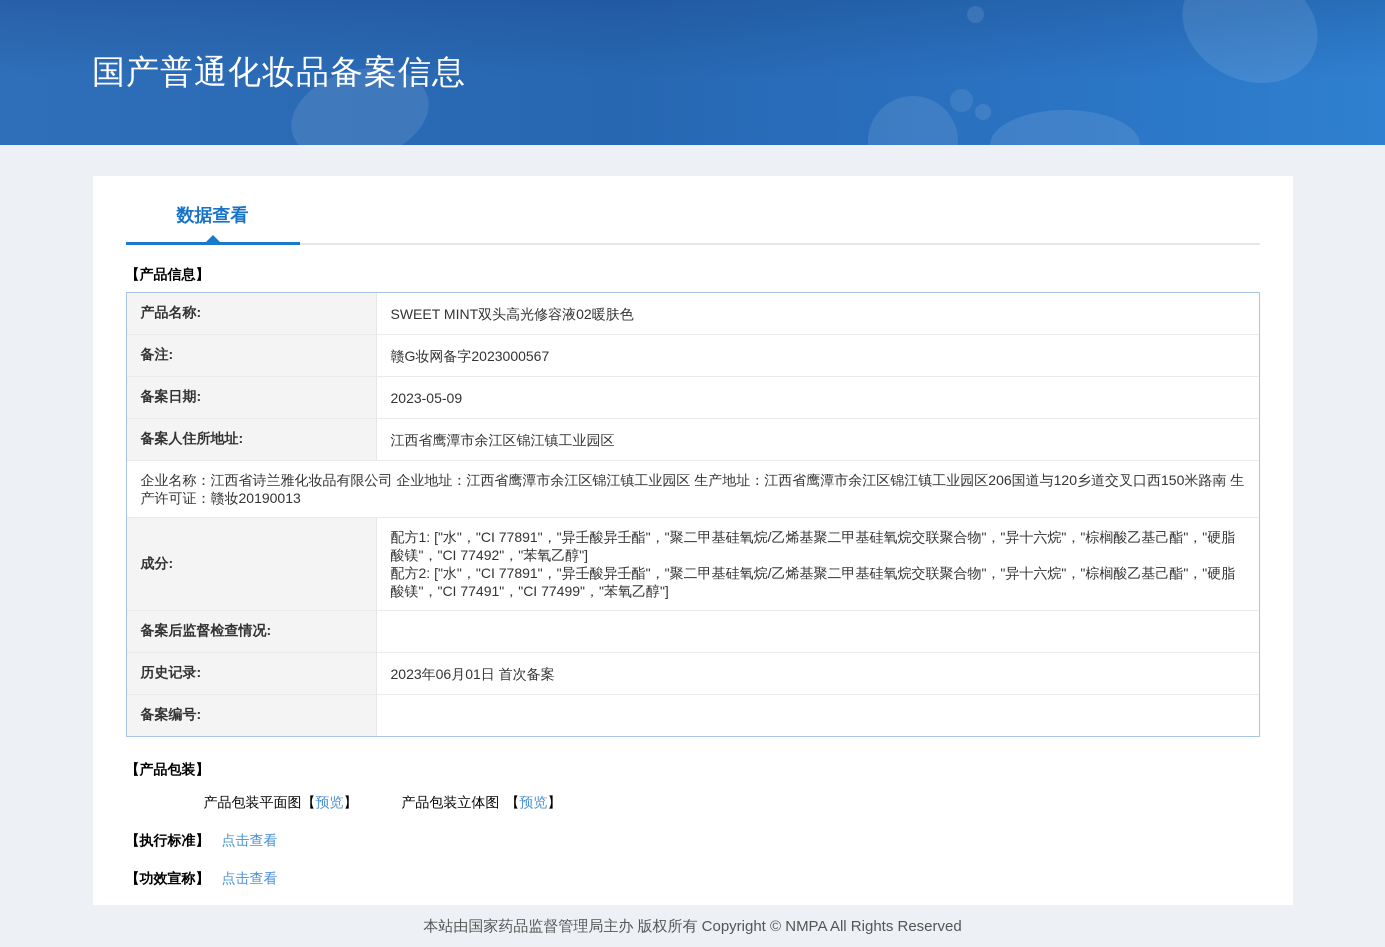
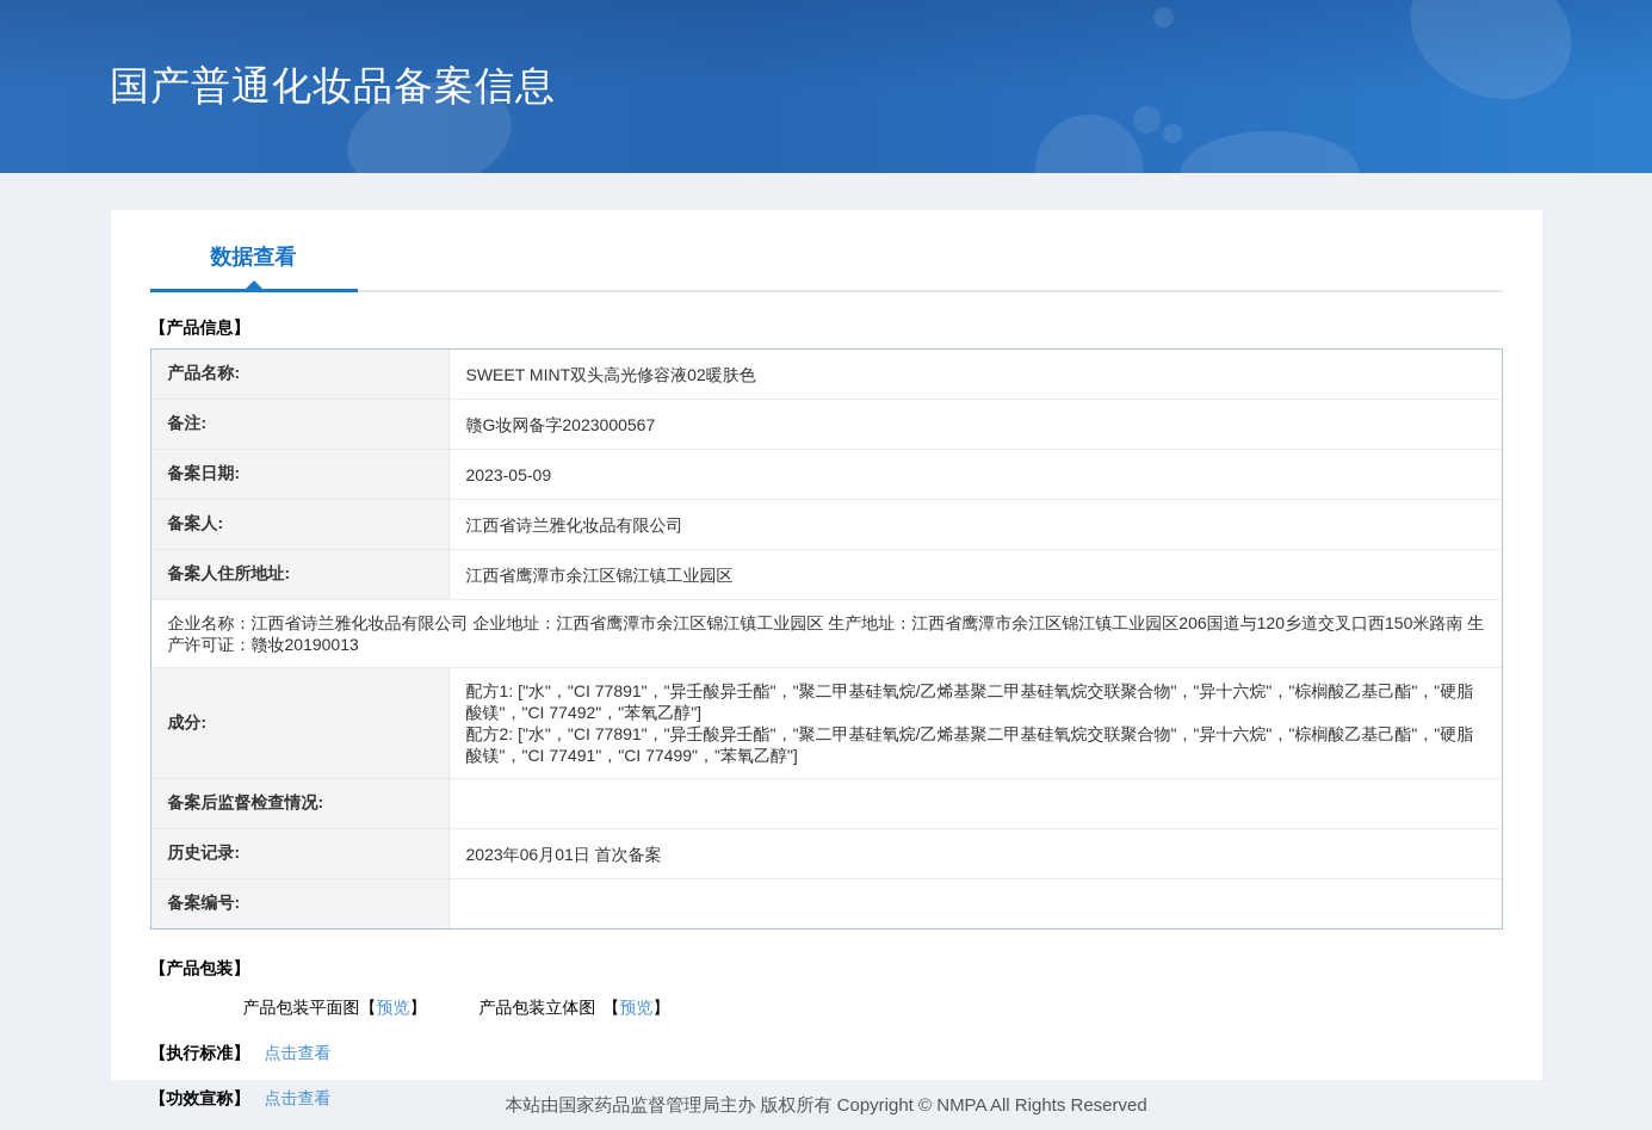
  国产普通化妆品备案信息
  数据查看
  【产品信息】
  产品名称:
  SWEET MINT双头高光修容液02暖肤色
  备注:
  赣G妆网备字2023000567
  备案日期:
  2023-05-09
+ 备案人:
+ 江西省诗兰雅化妆品有限公司
  备案人住所地址:
  江西省鹰潭市余江区锦江镇工业园区
  企业名称：江西省诗兰雅化妆品有限公司 企业地址：江西省鹰潭市余江区锦江镇工业园区 生产地址：江西省鹰潭市余江区锦江镇工业园区206国道与120乡道交叉口西150米路南 生产许可证：赣妆20190013
  成分:
  配方1: ["水"，"CI 77891"，"异壬酸异壬酯"，"聚二甲基硅氧烷/乙烯基聚二甲基硅氧烷交联聚合物"，"异十六烷"，"棕榈酸乙基己酯"，"硬脂酸镁"，"CI 77492"，"苯氧乙醇"]
  配方2: ["水"，"CI 77891"，"异壬酸异壬酯"，"聚二甲基硅氧烷/乙烯基聚二甲基硅氧烷交联聚合物"，"异十六烷"，"棕榈酸乙基己酯"，"硬脂酸镁"，"CI 77491"，"CI 77499"，"苯氧乙醇"]
  备案后监督检查情况:
  历史记录:
  2023年06月01日 首次备案
  备案编号:
  【产品包装】
  产品包装平面图【预览】 产品包装立体图 【预览】
  【执行标准】 点击查看
  【功效宣称】 点击查看
  本站由国家药品监督管理局主办 版权所有 Copyright © NMPA All Rights Reserved
